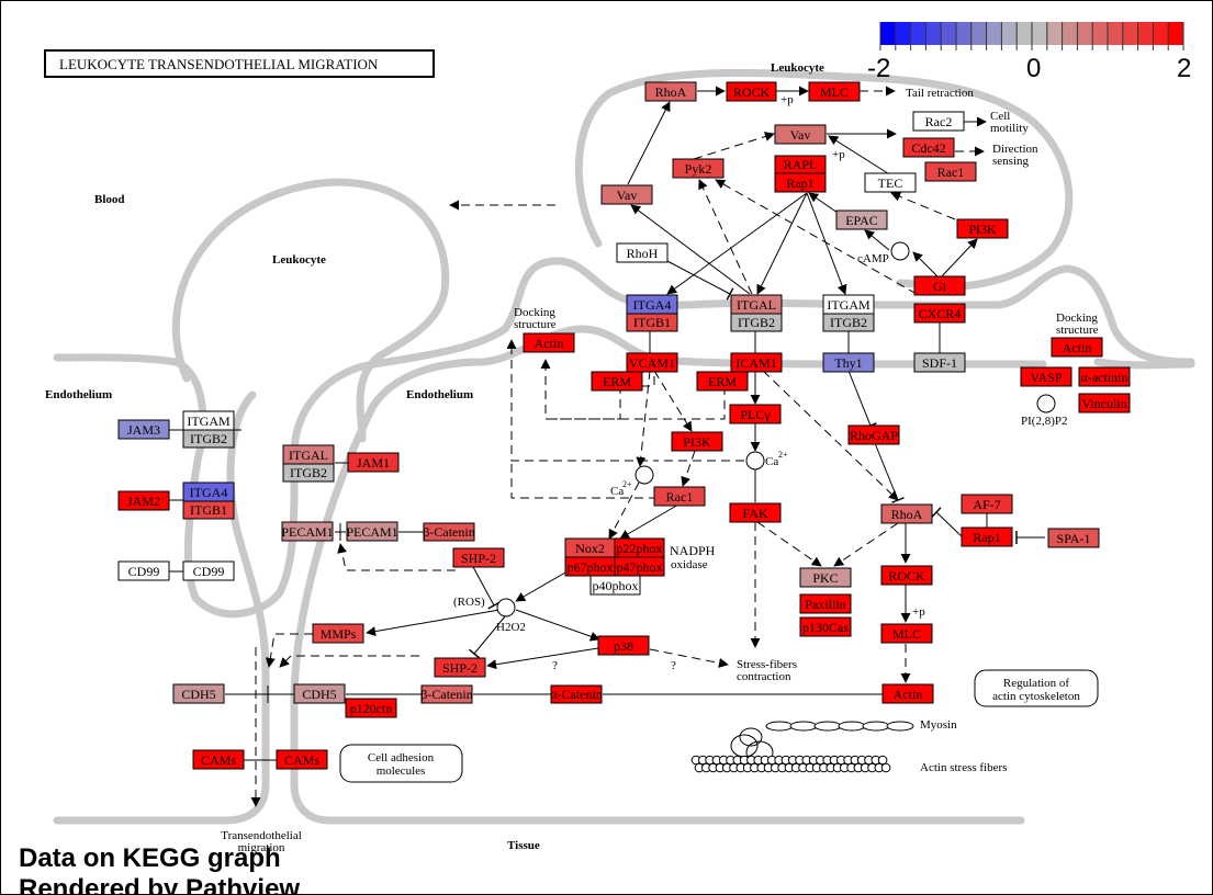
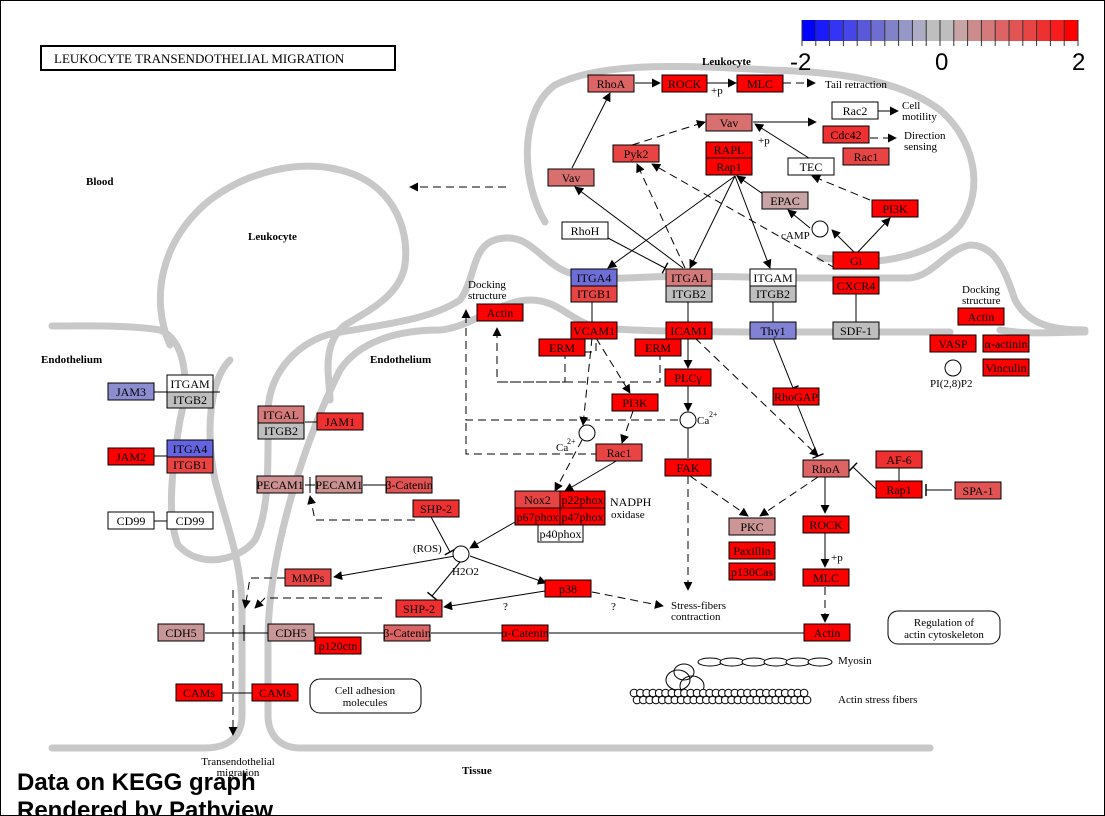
  LEUKOCYTE TRANSENDOTHELIAL MIGRATION
  -2
  0
  2
  Blood
  Leukocyte
  Leukocyte
  Endothelium
  Endothelium
  Tissue
  RhoA
  ROCK
  MLC
  Rac2
  Vav
  Cdc42
  Rac1
  Pyk2
  RAPL
  Rap1
  TEC
  Vav
  EPAC
  PI3K
  RhoH
  Gi
  ITGA4
  ITGB1
  ITGAL
  ITGB2
  ITGAM
  ITGB2
  CXCR4
  Actin
  VCAM1
  ICAM1
  Thy1
  SDF-1
  Actin
  ERM
  ERM
  VASP
  α-actinin
  Vinculin
  PLCγ
  PI3K
  RhoGAP
  JAM3
  ITGAM
  ITGB2
  ITGAL
  ITGB2
  JAM1
  Rac1
  JAM2
  ITGA4
  ITGB1
  FAK
  RhoA
- AF-7
+ AF-6
  PECAM1
  PECAM1
  β-Catenin
  Rap1
  SPA-1
  SHP-2
  Nox2
  p22phox
  p67phox
  p47phox
  p40phox
  CD99
  CD99
  PKC
  ROCK
  Paxillin
  p130Cas
  MMPs
  MLC
  p38
  SHP-2
  CDH5
  CDH5
  β-Catenin
  α-Catenin
  Actin
  p120ctn
  CAMs
  CAMs
  Regulation of
  actin cytoskeleton
  Cell adhesion
  molecules
  Tail retraction
  Cell
  motility
  Direction
  sensing
  +p
  +p
  +p
  cAMP
  Docking
  structure
  Docking
  structure
  Ca
  2+
  Ca
  2+
  NADPH
  oxidase
  (ROS)
  H2O2
  ?
  ?
  Stress-fibers
  contraction
  PI(2,8)P2
  Myosin
  Actin stress fibers
  Transendothelial
  migration
  Data on KEGG graph
  Rendered by Pathview
